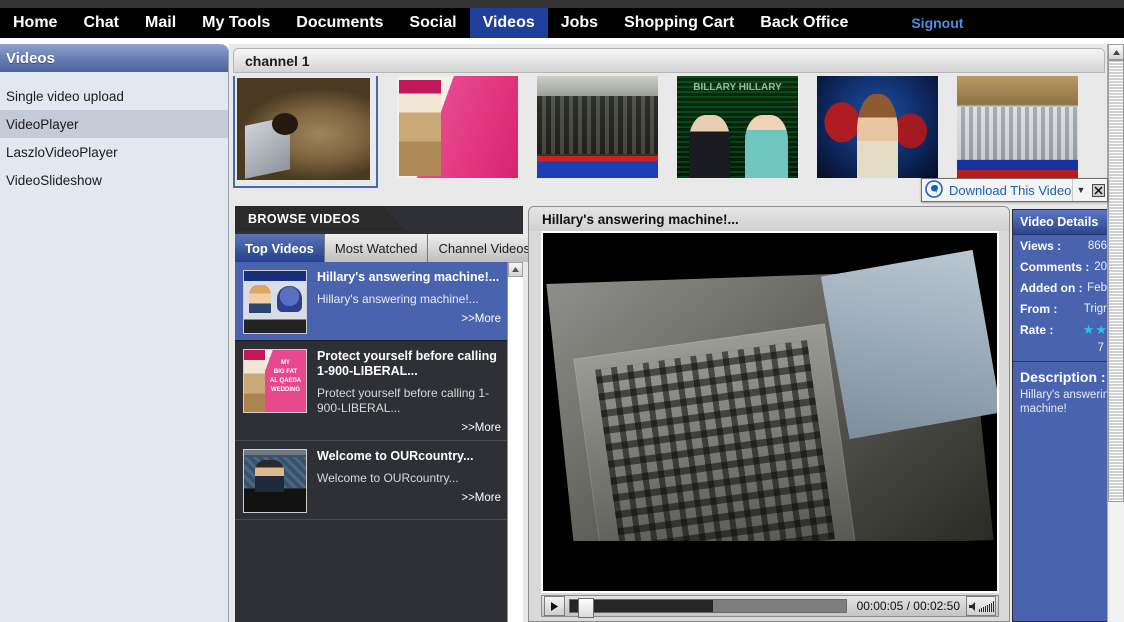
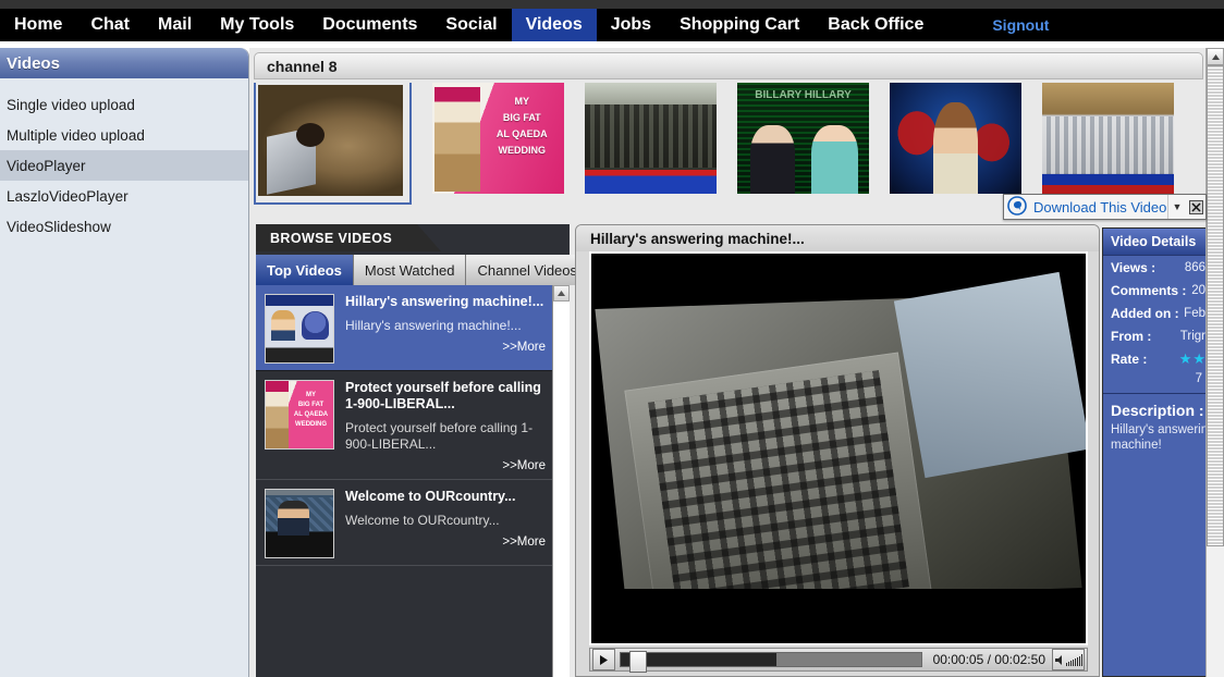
  Home
  Chat
  Mail
  My Tools
  Documents
  Social
  Videos
  Jobs
  Shopping Cart
  Back Office
  Signout
  Videos
  Single video upload
+ Multiple video upload
  VideoPlayer
  LaszloVideoPlayer
  VideoSlideshow
- channel 1
+ channel 8
+ MY
+ BIG FAT
+ AL QAEDA
+ WEDDING
  BILLARY HILLARY
  BROWSE VIDEOS
  Top Videos
  Most Watched
  Channel Videos
  Hillary's answering machine!...
  Hillary's answering machine!...
  >>More
  Protect yourself before calling 1-900-LIBERAL...
  Protect yourself before calling 1-900-LIBERAL...
  >>More
  Welcome to OURcountry...
  Welcome to OURcountry...
  >>More
  Hillary's answering machine!...
  00:00:05 / 00:02:50
  Video Details
  Views :
  866
  Comments :
  20
  Added on :
  Feb
  From :
  Trigr
  Rate :
  ★
  ★
  7
  Description :
  Hillary's answerin
  machine!
  Download This Video
  ▼
